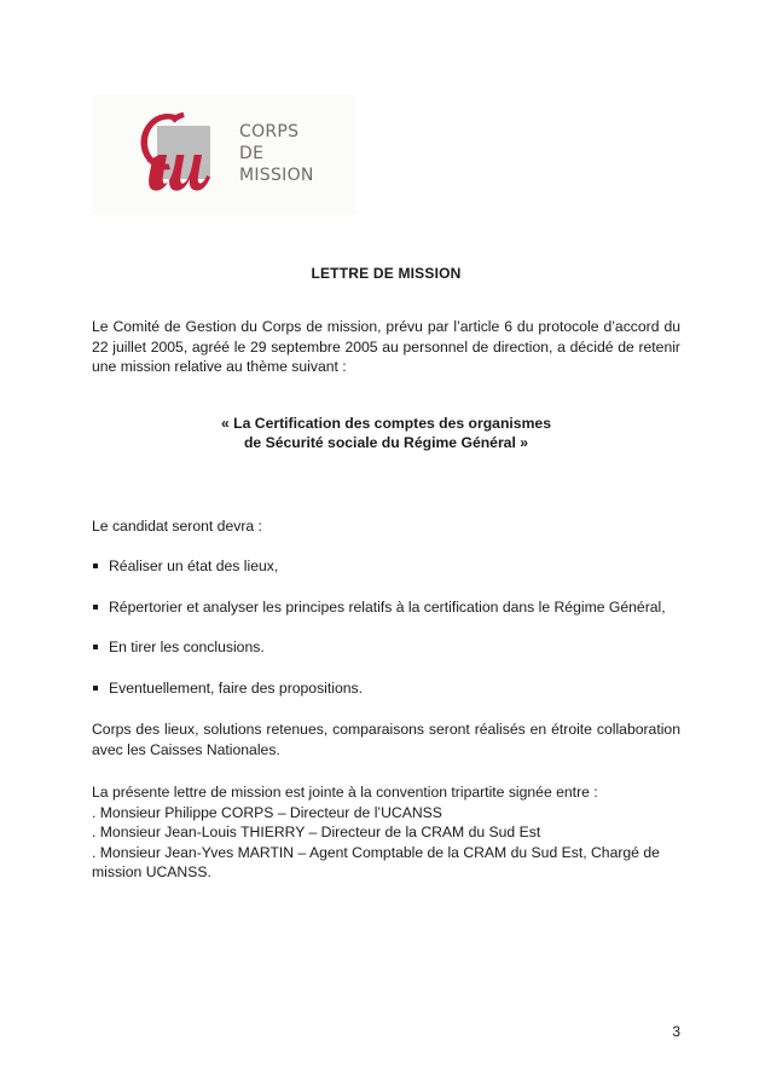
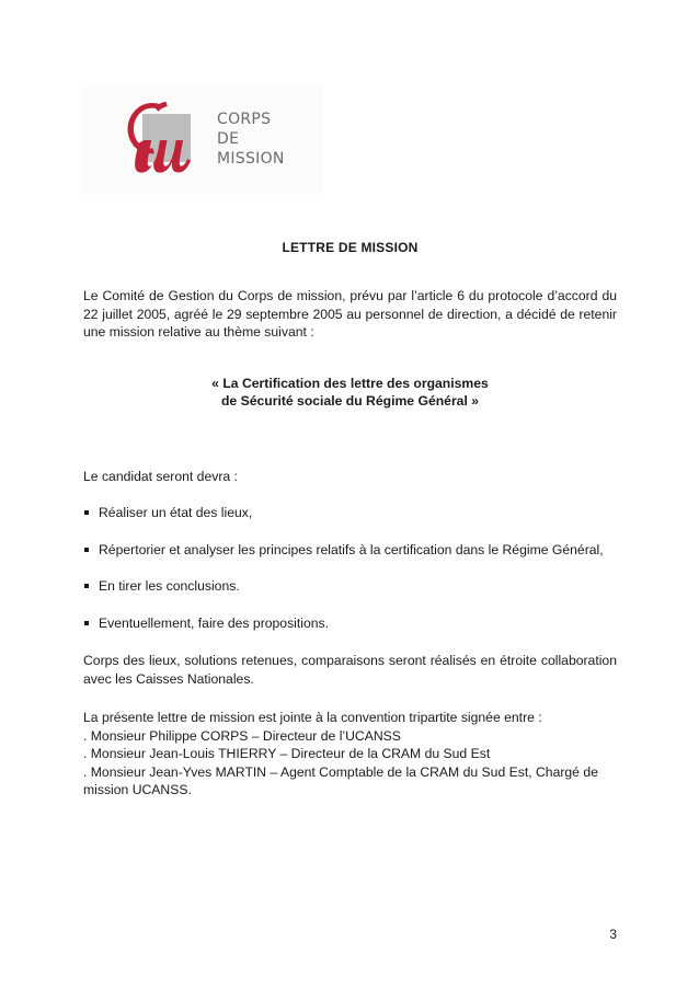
  CORPS
  DE
  MISSION
  LETTRE DE MISSION
  Le Comité de Gestion du Corps de mission, prévu par l’article 6 du protocole d’accord du 22 juillet 2005, agréé le 29 septembre 2005 au personnel de direction, a décidé de retenir une mission relative au thème suivant :
- « La Certification des comptes des organismes
+ « La Certification des lettre des organismes
  de Sécurité sociale du Régime Général »
  Le candidat seront devra :
  Réaliser un état des lieux,
  Répertorier et analyser les principes relatifs à la certification dans le Régime Général,
  En tirer les conclusions.
  Eventuellement, faire des propositions.
  Corps des lieux, solutions retenues, comparaisons seront réalisés en étroite collaboration avec les Caisses Nationales.
  La présente lettre de mission est jointe à la convention tripartite signée entre :
  . Monsieur Philippe CORPS – Directeur de l’UCANSS
  . Monsieur Jean-Louis THIERRY – Directeur de la CRAM du Sud Est
  . Monsieur Jean-Yves MARTIN – Agent Comptable de la CRAM du Sud Est, Chargé de mission UCANSS.
  3
